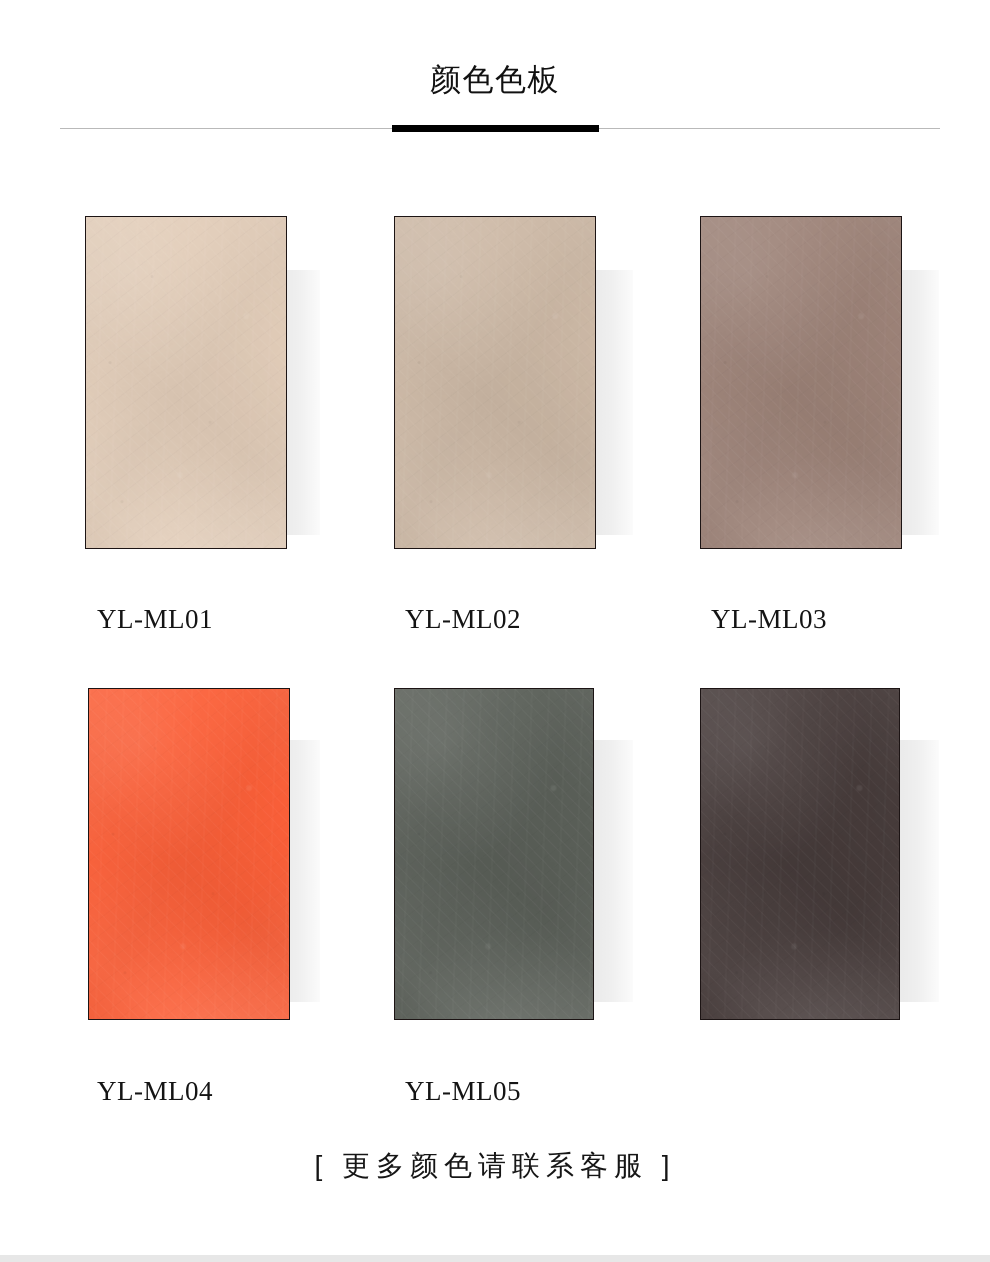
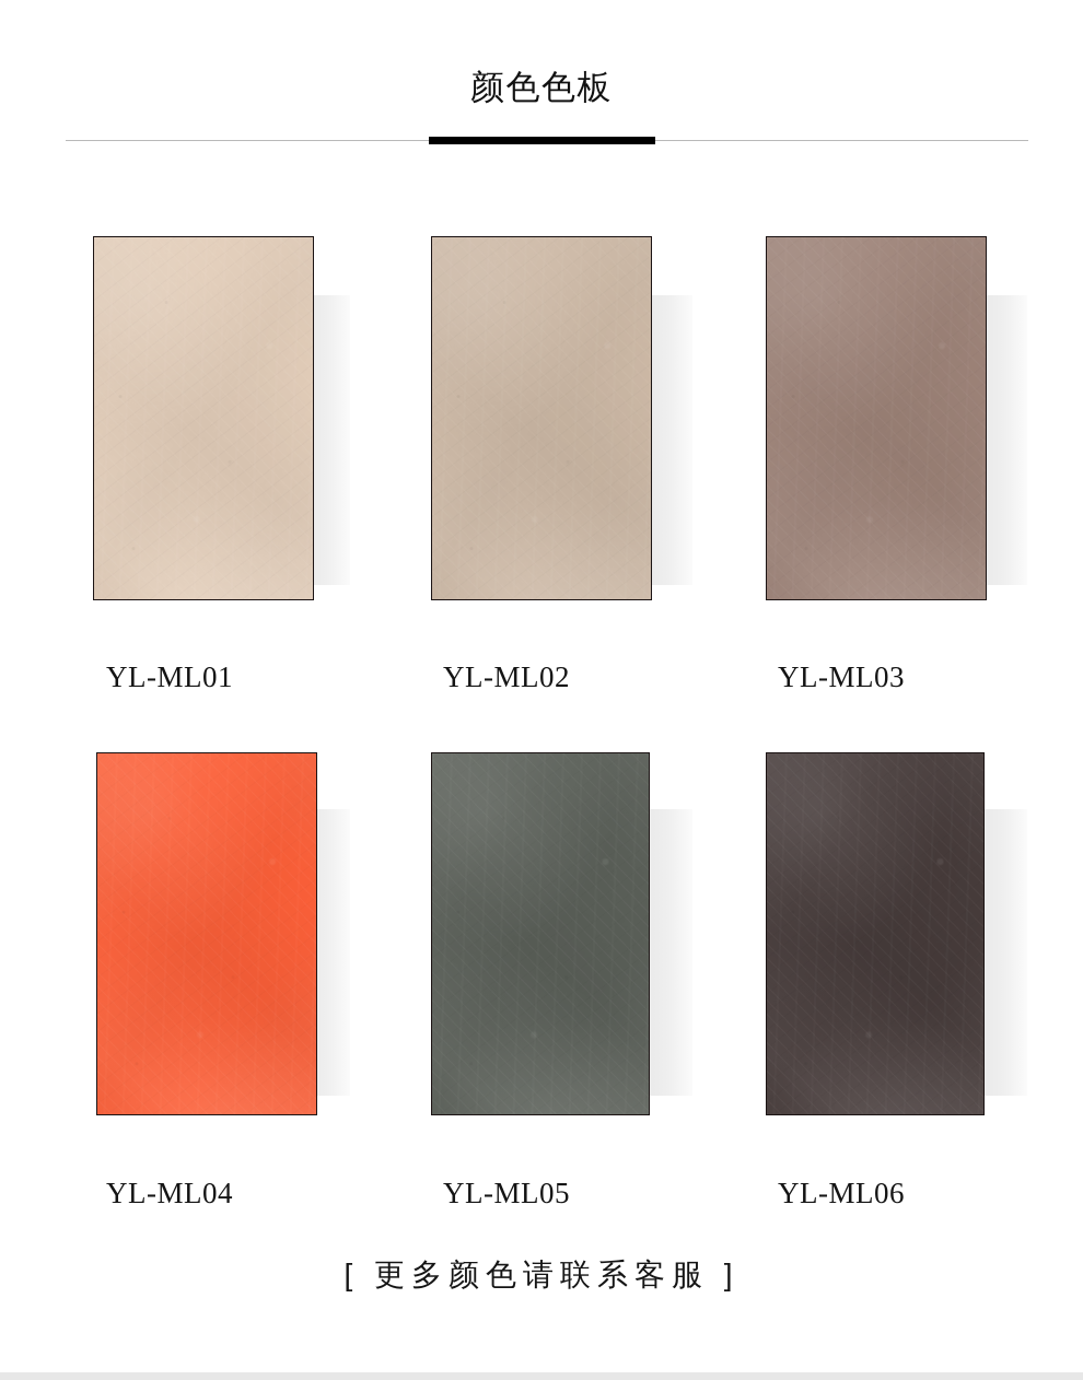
  颜色色板
  YL-ML01
  YL-ML02
  YL-ML03
  YL-ML04
  YL-ML05
+ YL-ML06
  [ 更多颜色请联系客服 ]
